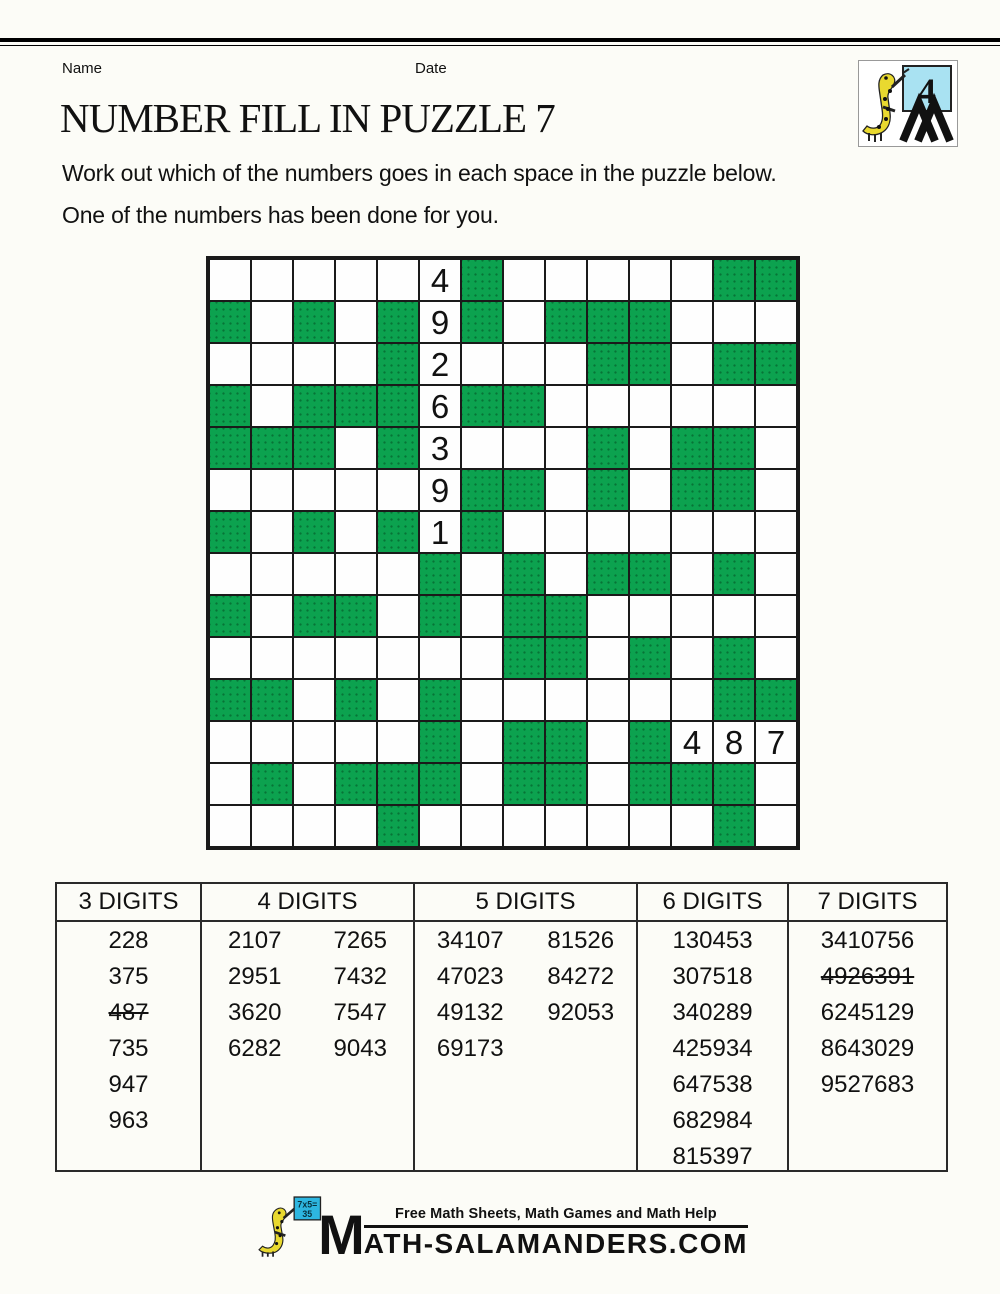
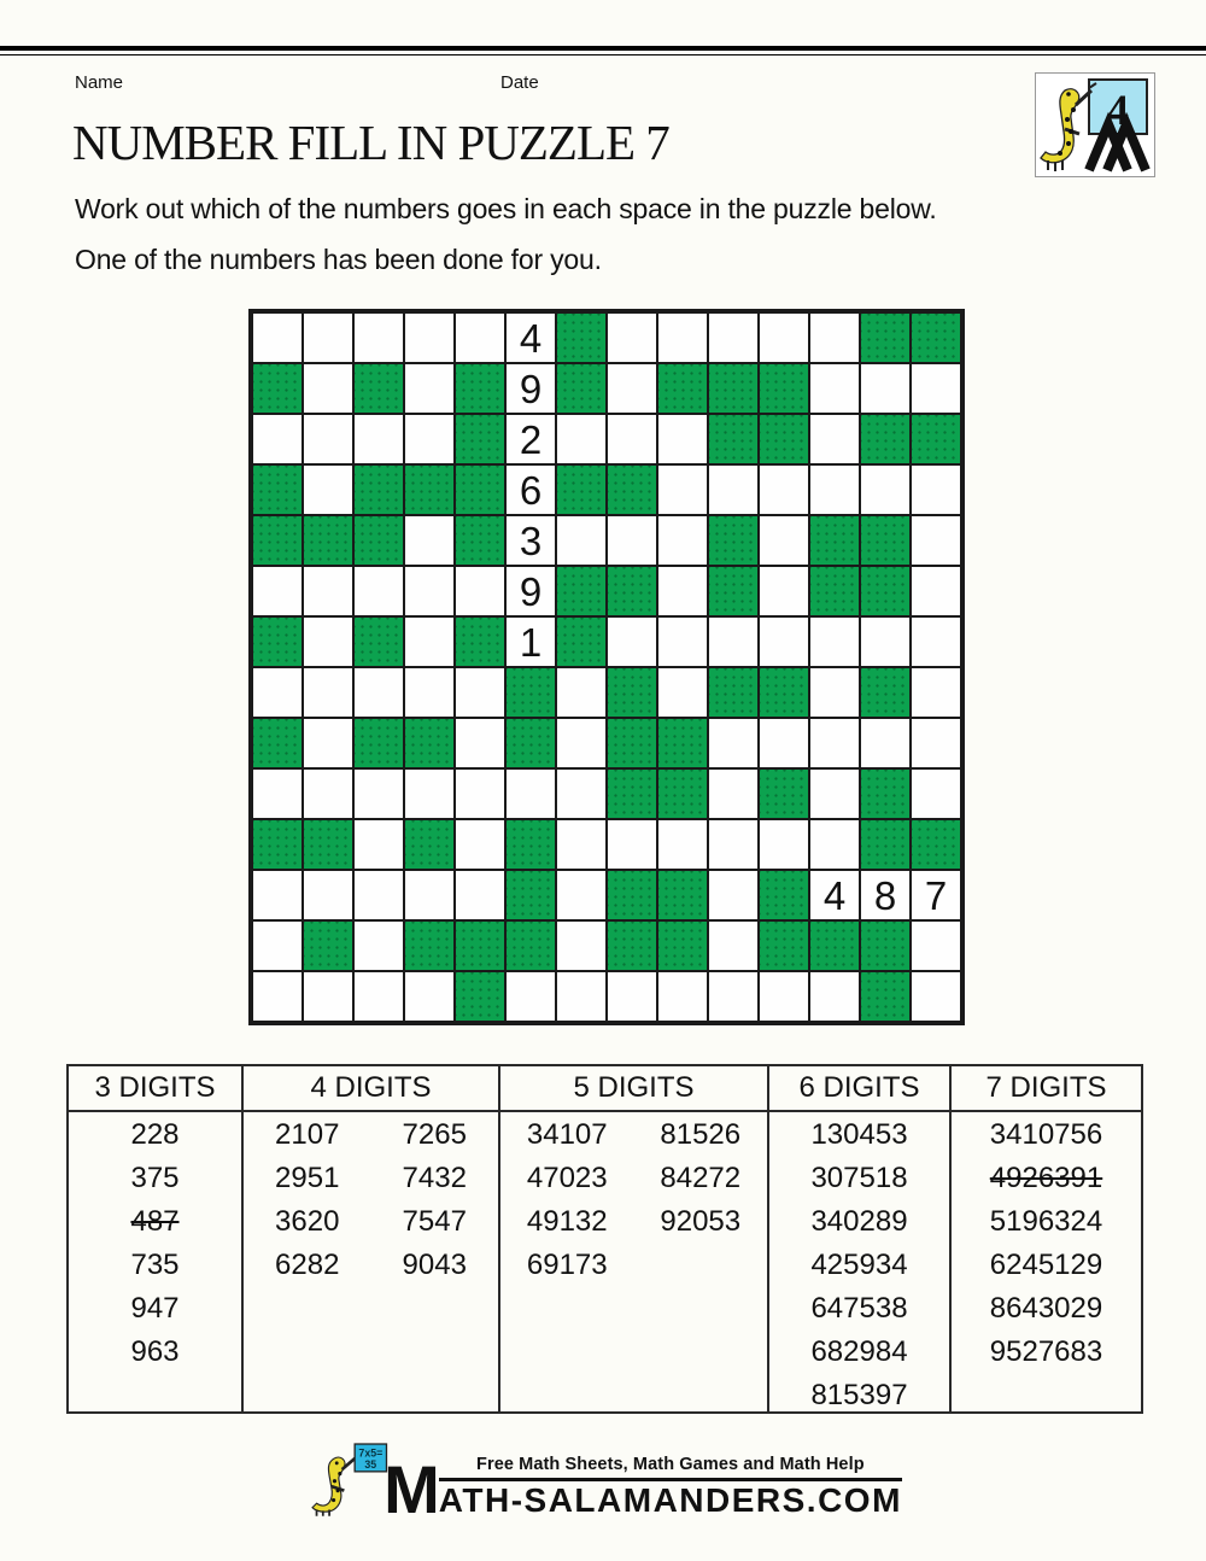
  Name
  Date
  4
  NUMBER FILL IN PUZZLE 7
  Work out which of the numbers goes in each space in the puzzle below.
  One of the numbers has been done for you.
  4
  9
  2
  6
  3
  9
  1
  4
  8
  7
  3 DIGITS
  228
  375
  487
  735
  947
  963
  4 DIGITS
  2107
  2951
  3620
  6282
  7265
  7432
  7547
  9043
  5 DIGITS
  34107
  47023
  49132
  69173
  81526
  84272
  92053
  6 DIGITS
  130453
  307518
  340289
  425934
  647538
  682984
  815397
  7 DIGITS
  3410756
  4926391
+ 5196324
  6245129
  8643029
  9527683
  7x5=
  35
  M
  Free Math Sheets, Math Games and Math Help
  ATH-SALAMANDERS.COM
